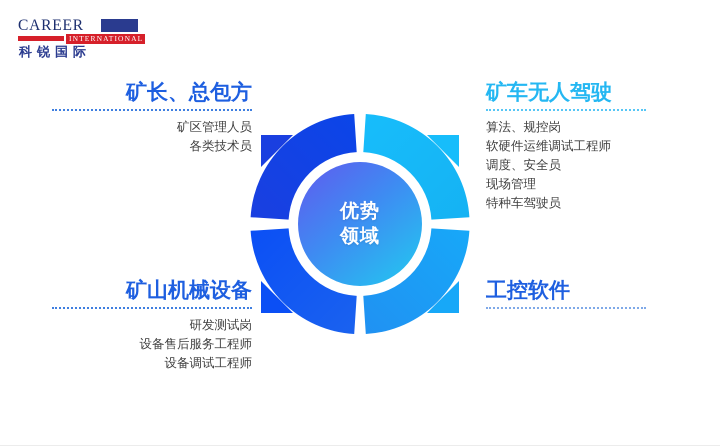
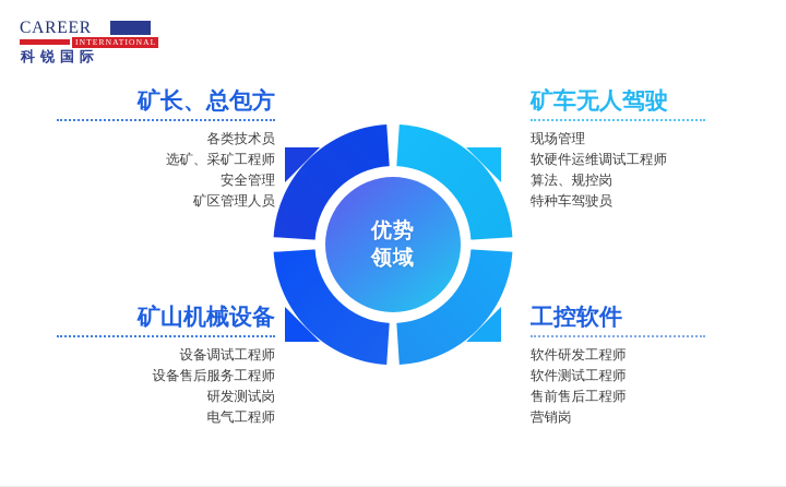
  CAREER
  INTERNATIONAL
  科锐国际
  矿长、总包方
- 矿区管理人员
+ 各类技术员
+ 选矿、采矿工程师
+ 安全管理
- 各类技术员
+ 矿区管理人员
  矿车无人驾驶
- 算法、规控岗
+ 现场管理
  软硬件运维调试工程师
- 调度、安全员
- 现场管理
+ 算法、规控岗
  特种车驾驶员
  矿山机械设备
- 研发测试岗
+ 设备调试工程师
  设备售后服务工程师
- 设备调试工程师
+ 研发测试岗
+ 电气工程师
  工控软件
+ 软件研发工程师
+ 软件测试工程师
+ 售前售后工程师
+ 营销岗
  优势
  领域
